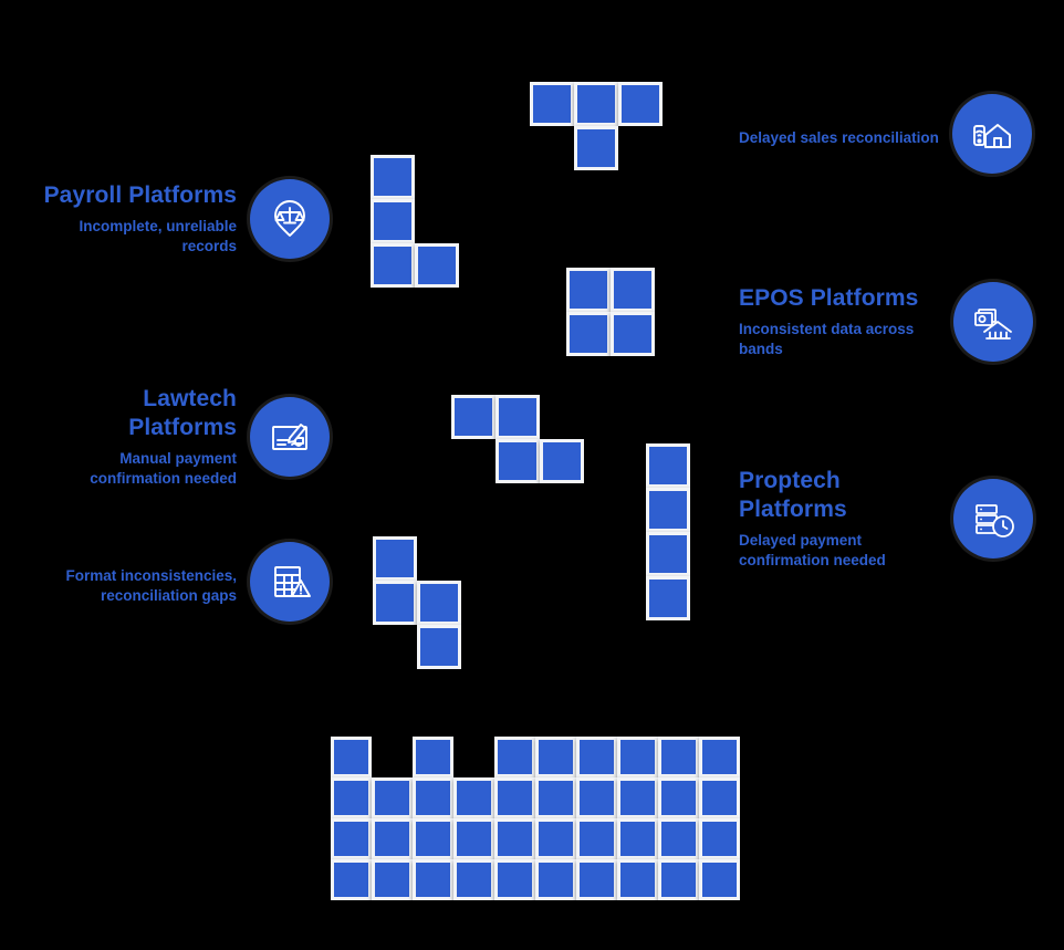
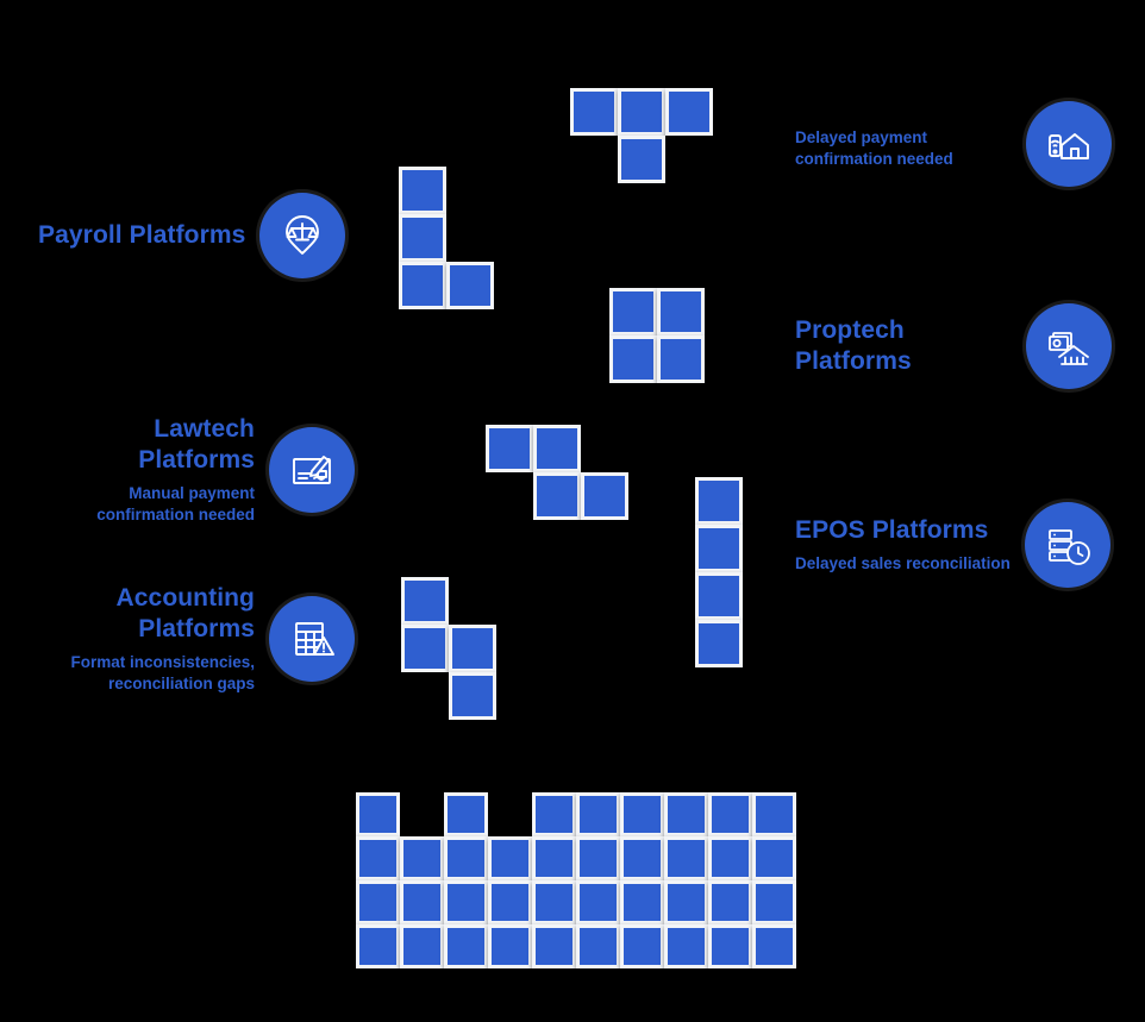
  Payroll Platforms
- Incomplete, unreliable records
  Lawtech Platforms
  Manual payment confirmation needed
+ Accounting Platforms
  Format inconsistencies, reconciliation gaps
- Delayed sales reconciliation
+ Delayed payment confirmation needed
- EPOS Platforms
+ Proptech Platforms
- Inconsistent data across bands
- Proptech Platforms
+ EPOS Platforms
- Delayed payment confirmation needed
+ Delayed sales reconciliation
